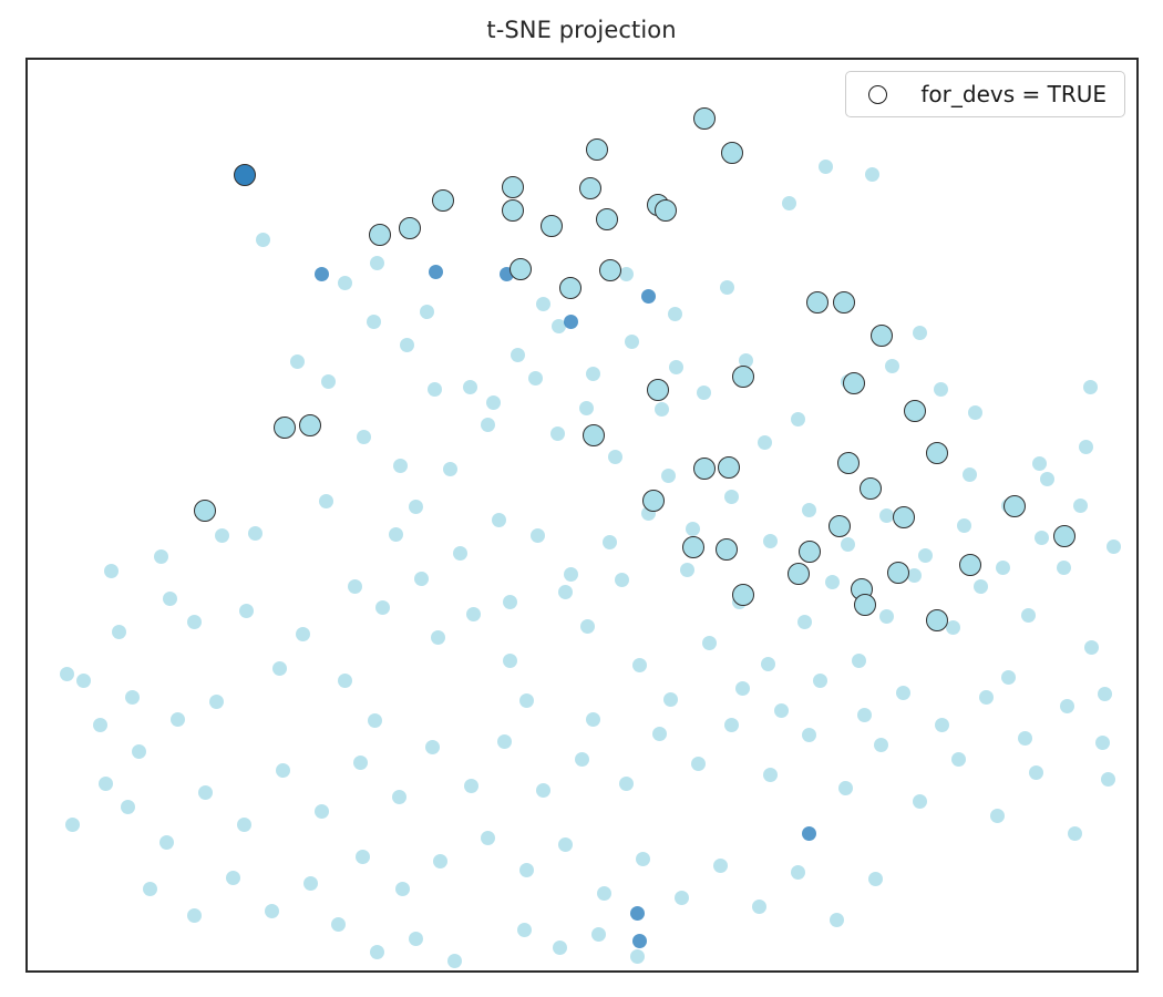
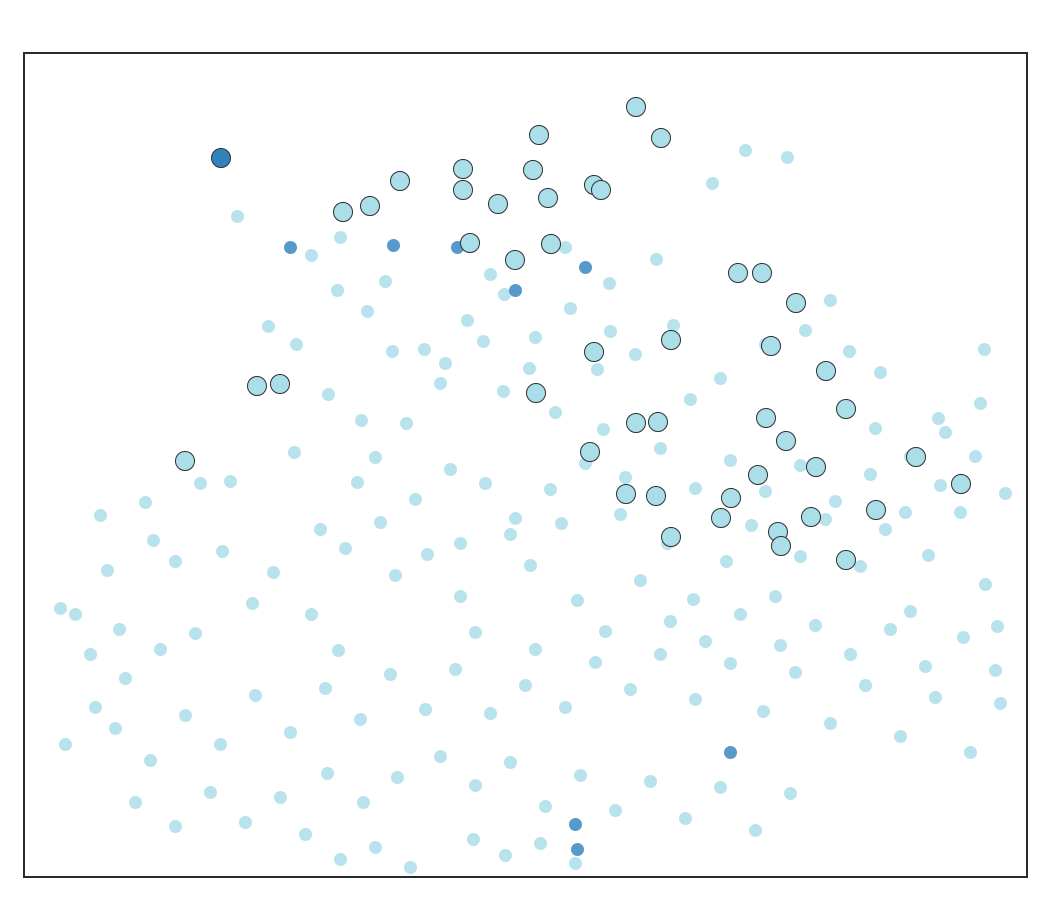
- t-SNE projection
- for_devs = TRUE
